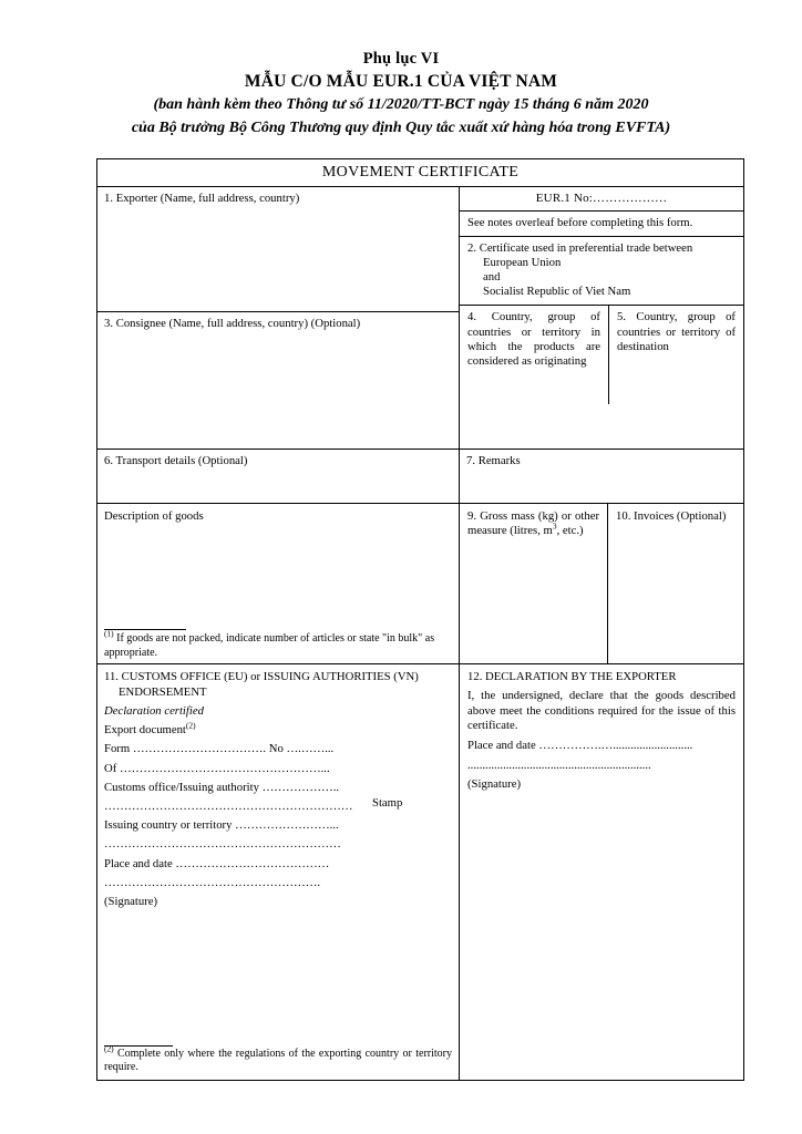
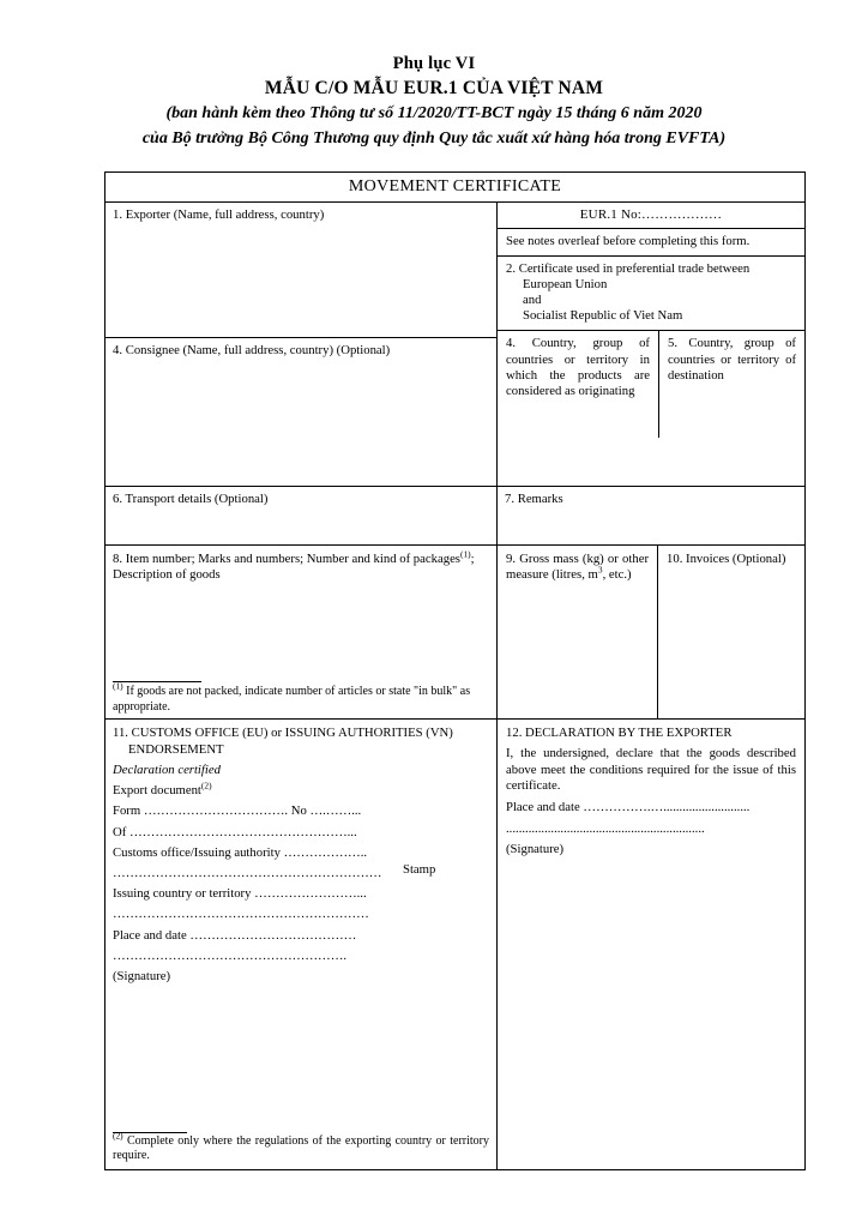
  Phụ lục VI
  MẪU C/O MẪU EUR.1 CỦA VIỆT NAM
  (ban hành kèm theo Thông tư số 11/2020/TT-BCT ngày 15 tháng 6 năm 2020
  của Bộ trưởng Bộ Công Thương quy định Quy tắc xuất xứ hàng hóa trong EVFTA)
  MOVEMENT CERTIFICATE
  1. Exporter (Name, full address, country)
- 3. Consignee (Name, full address, country) (Optional)
+ 4. Consignee (Name, full address, country) (Optional)
  EUR.1 No:………………
  See notes overleaf before completing this form.
  2. Certificate used in preferential trade between
  European Union
  and
  Socialist Republic of Viet Nam
  4. Country, group of countries or territory in which the products are considered as originating
  5. Country, group of countries or territory of destination
  6. Transport details (Optional)
  7. Remarks
+ 8. Item number; Marks and numbers; Number and kind of packages(1);
  Description of goods
  (1) If goods are not packed, indicate number of articles or state "in bulk" as appropriate.
  9. Gross mass (kg) or other measure (litres, m3, etc.)
  10. Invoices (Optional)
  11. CUSTOMS OFFICE (EU) or ISSUING AUTHORITIES (VN)
  ENDORSEMENT
  Declaration certified
  Export document(2)
  Form ……………………………. No ….……...
  Of ……………………………………………...
  Customs office/Issuing authority ………………..
  ………………………………………………………
  Stamp
  Issuing country or territory ……………………...
  ……………………………………………………
  Place and date …………………………………
  ……………………………………………….
  (Signature)
  (2) Complete only where the regulations of the exporting country or territory require.
  12. DECLARATION BY THE EXPORTER
  I, the undersigned, declare that the goods described above meet the conditions required for the issue of this certificate.
  Place and date …………….…...........................
  ..............................................................
  (Signature)
